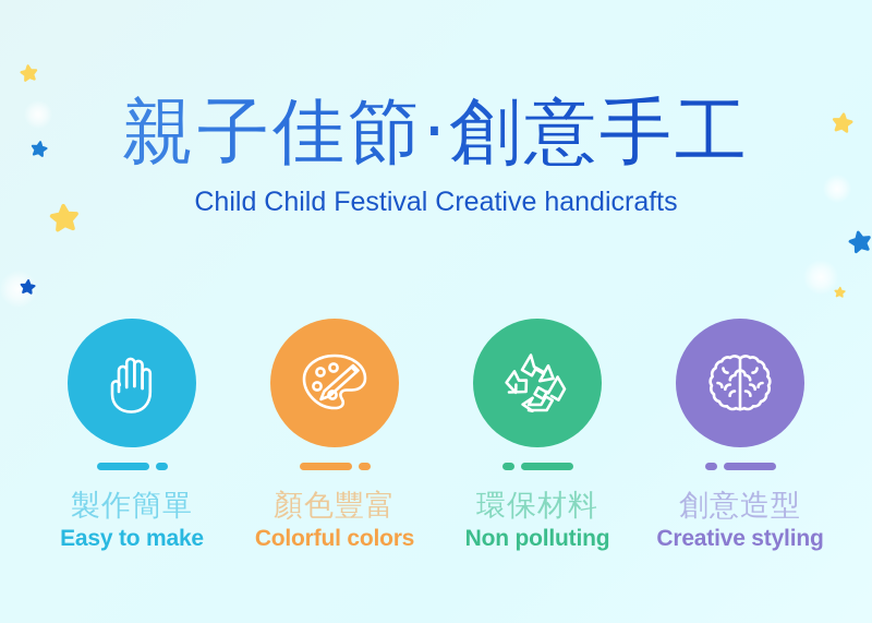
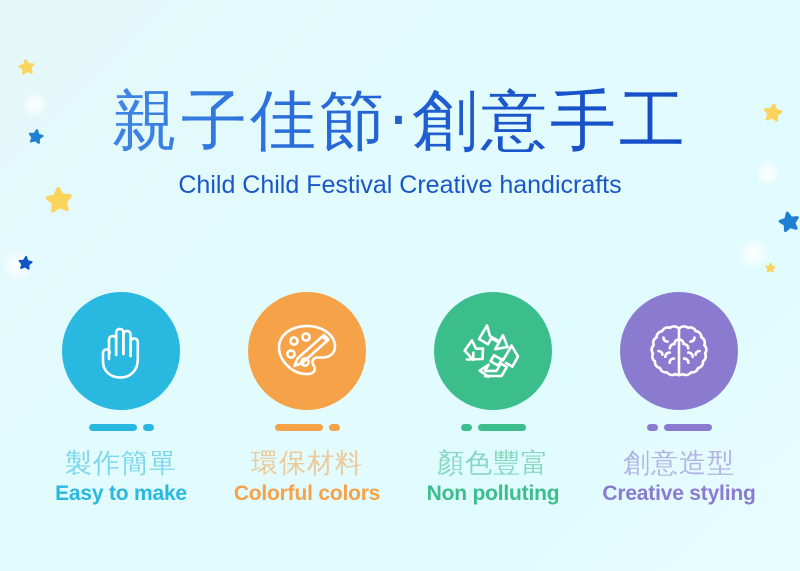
  親子佳節·創意手工
  Child Child Festival Creative handicrafts
  製作簡單
  Easy to make
- 顏色豐富
+ 環保材料
  Colorful colors
- 環保材料
+ 顏色豐富
  Non polluting
  創意造型
  Creative styling
